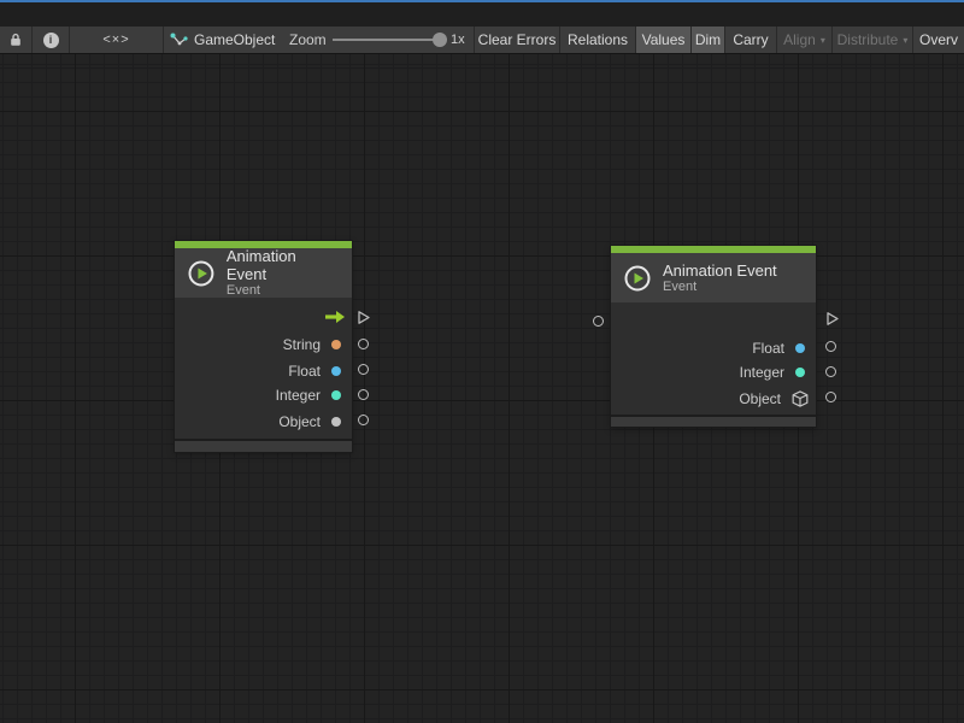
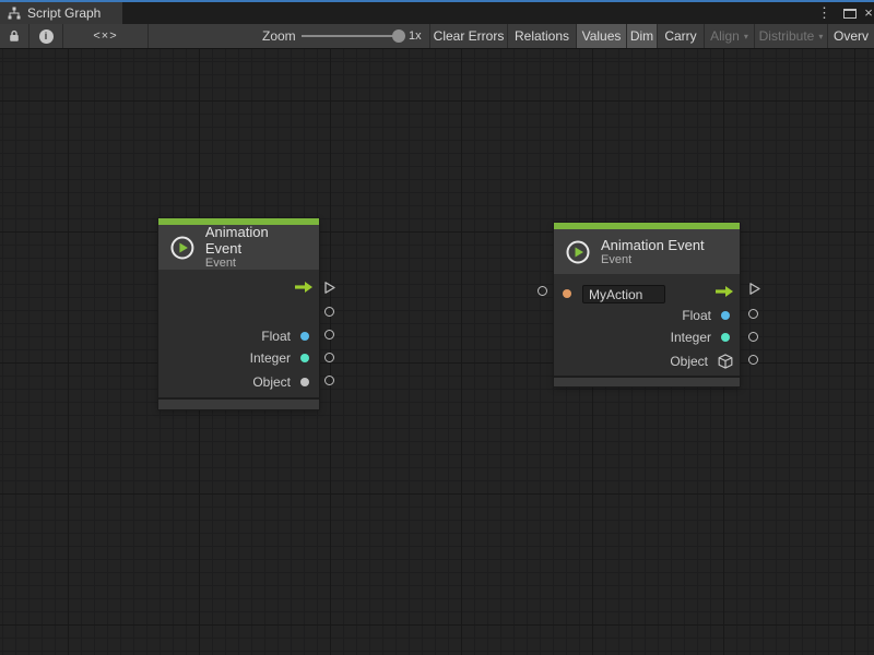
+ Script Graph
+ ⋮
+ ×
  i
  <×>
- GameObject
  Zoom
  1x
  Clear Errors
  Relations
  Values
  Dim
  Carry
  Align
  ▾
  Distribute
  ▾
  Overv
  Animation Event
  Event
- String
  Float
  Integer
  Object
  Animation Event
  Event
+ MyAction
  Float
  Integer
  Object
